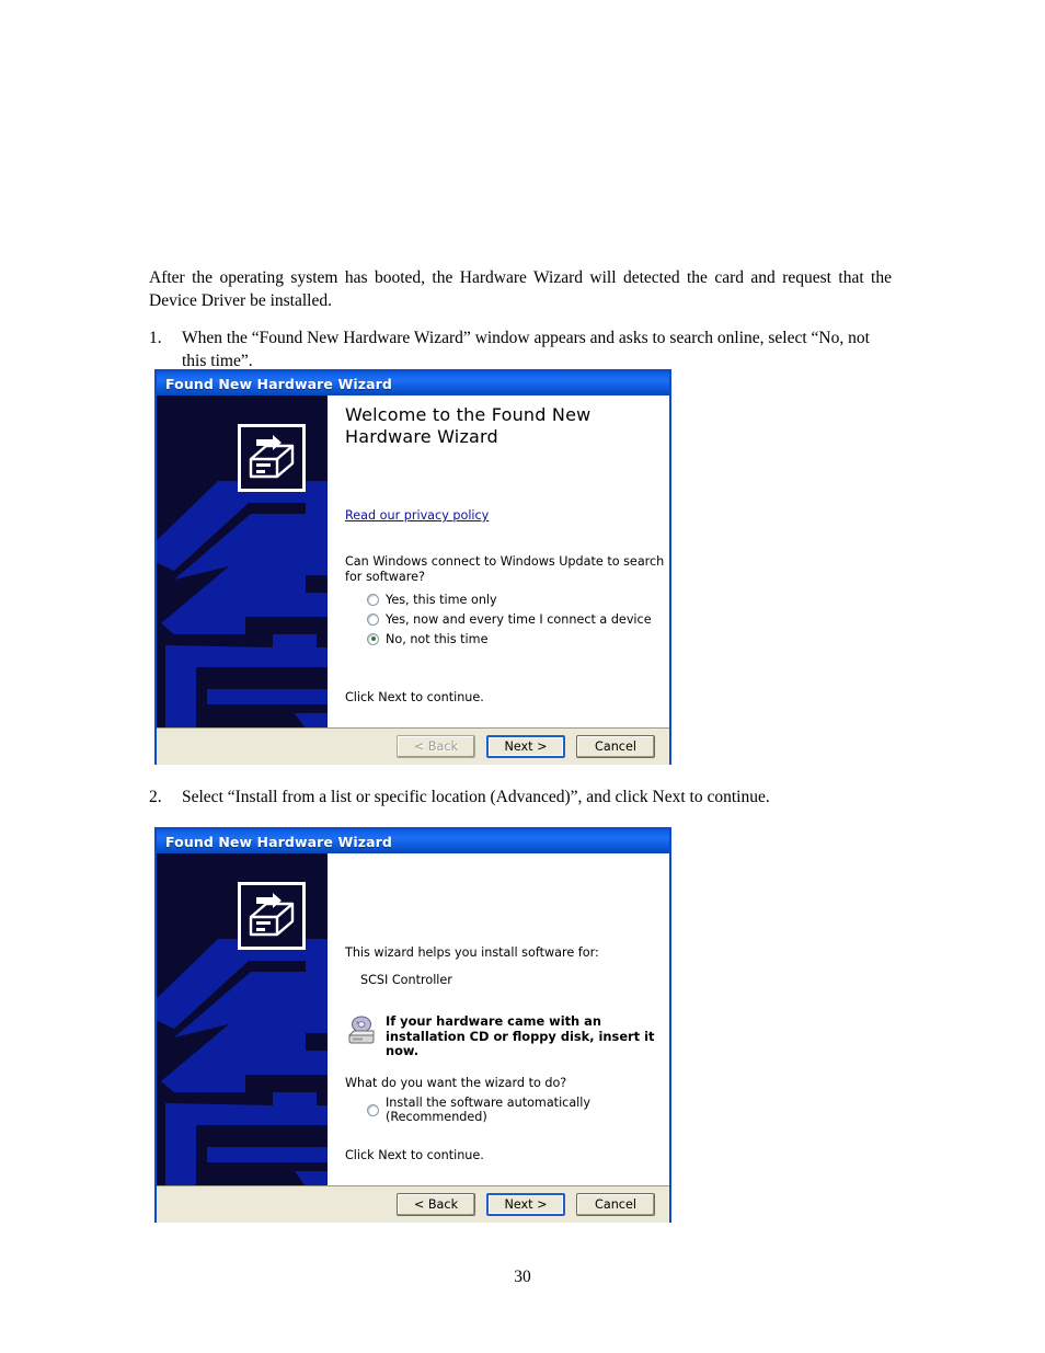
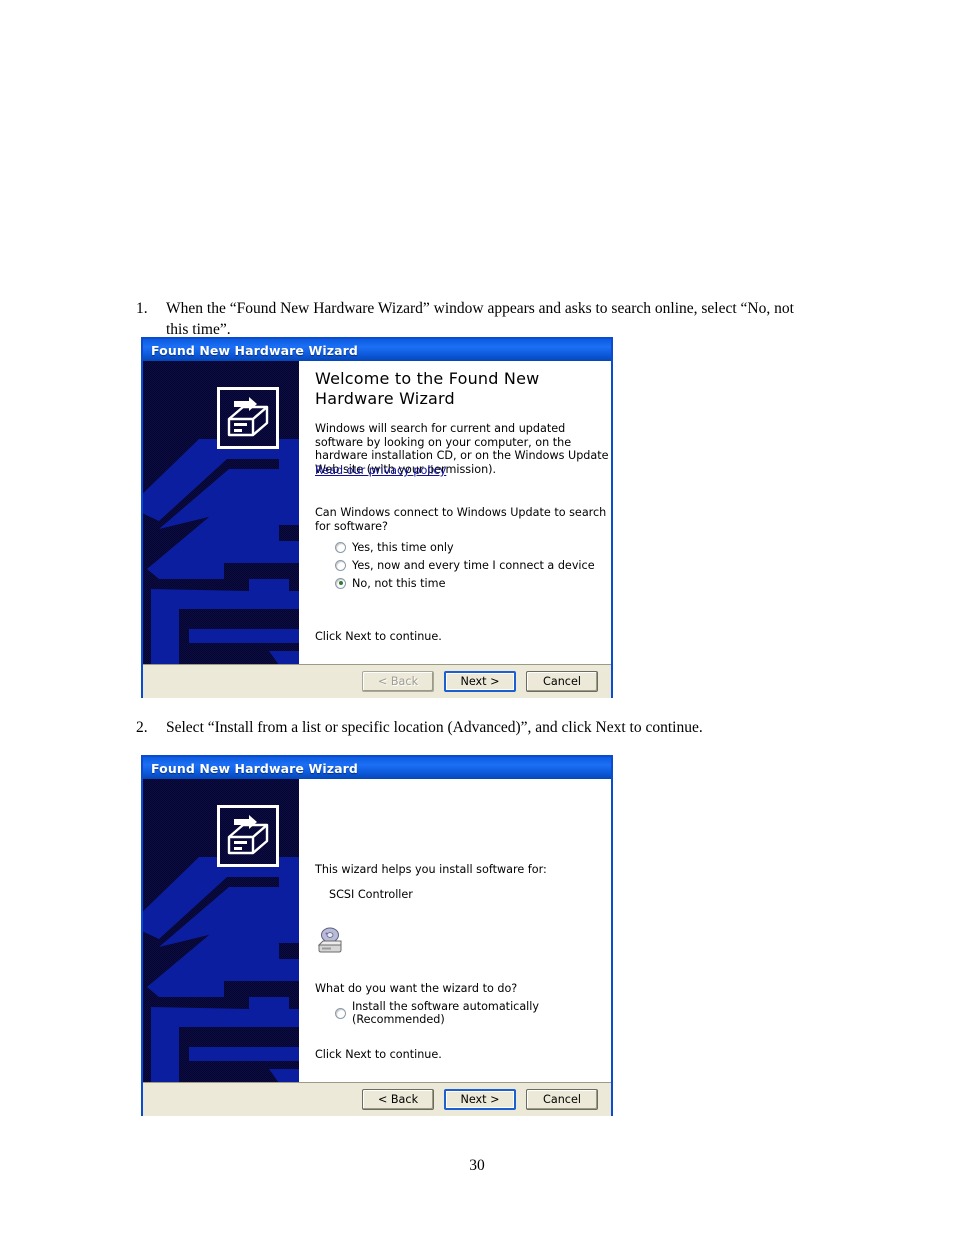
- After the operating system has booted, the Hardware Wizard will detected the card and request that the Device Driver be installed.
  1.
  When the “Found New Hardware Wizard” window appears and asks to search online, select “No, not this time”.
  Found New Hardware Wizard
  Welcome to the Found New Hardware Wizard
+ Windows will search for current and updated software by looking on your computer, on the hardware installation CD, or on the Windows Update Web site (with your permission).
  Read our privacy policy
  Can Windows connect to Windows Update to search for software?
  Yes, this time only
  Yes, now and every time I connect a device
  No, not this time
  Click Next to continue.
  < Back
  Next >
  Cancel
  2.
  Select “Install from a list or specific location (Advanced)”, and click Next to continue.
  Found New Hardware Wizard
  This wizard helps you install software for:
  SCSI Controller
- If your hardware came with an installation CD or floppy disk, insert it now.
  What do you want the wizard to do?
  Install the software automatically (Recommended)
  Click Next to continue.
  < Back
  Next >
  Cancel
  30
